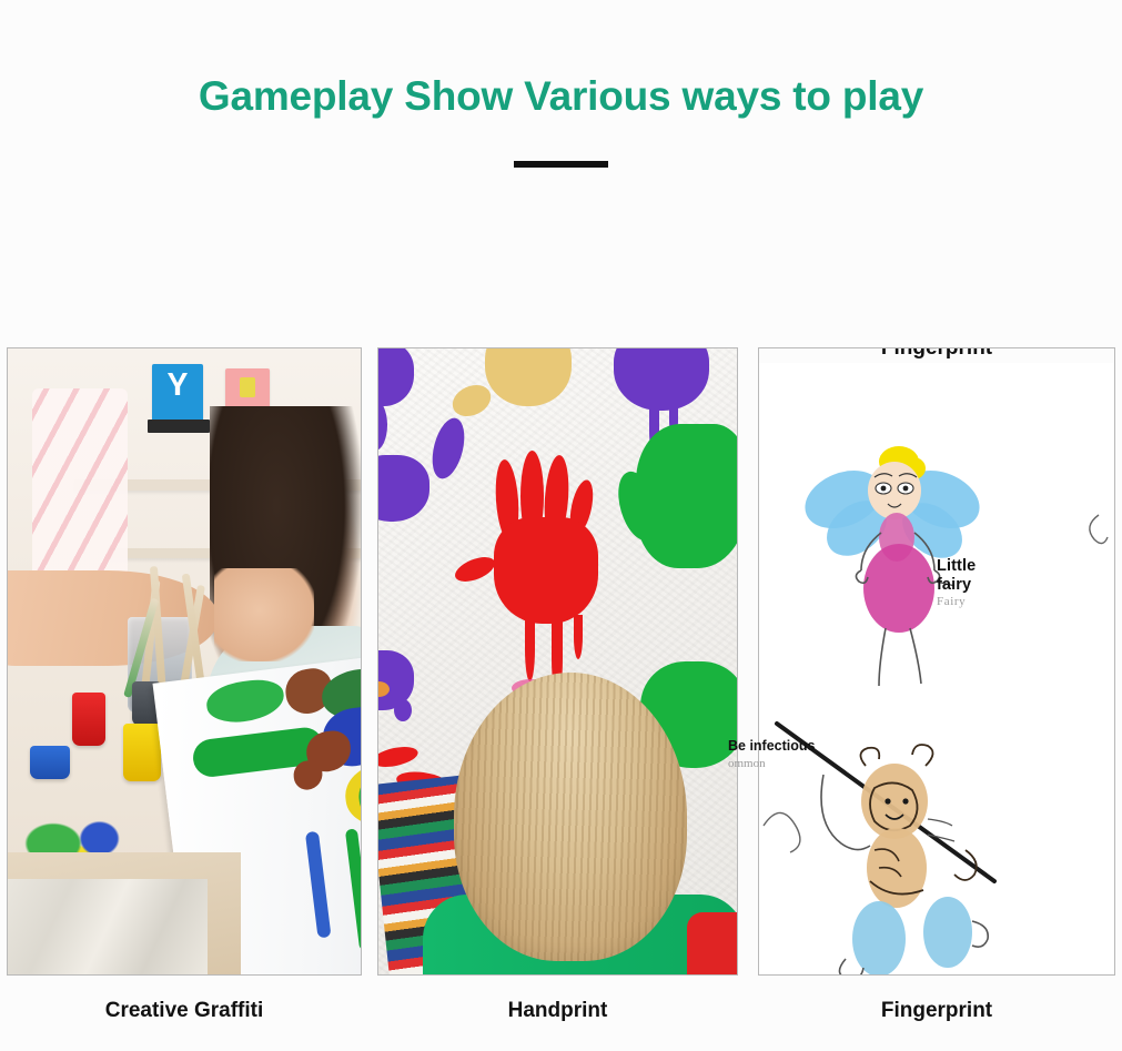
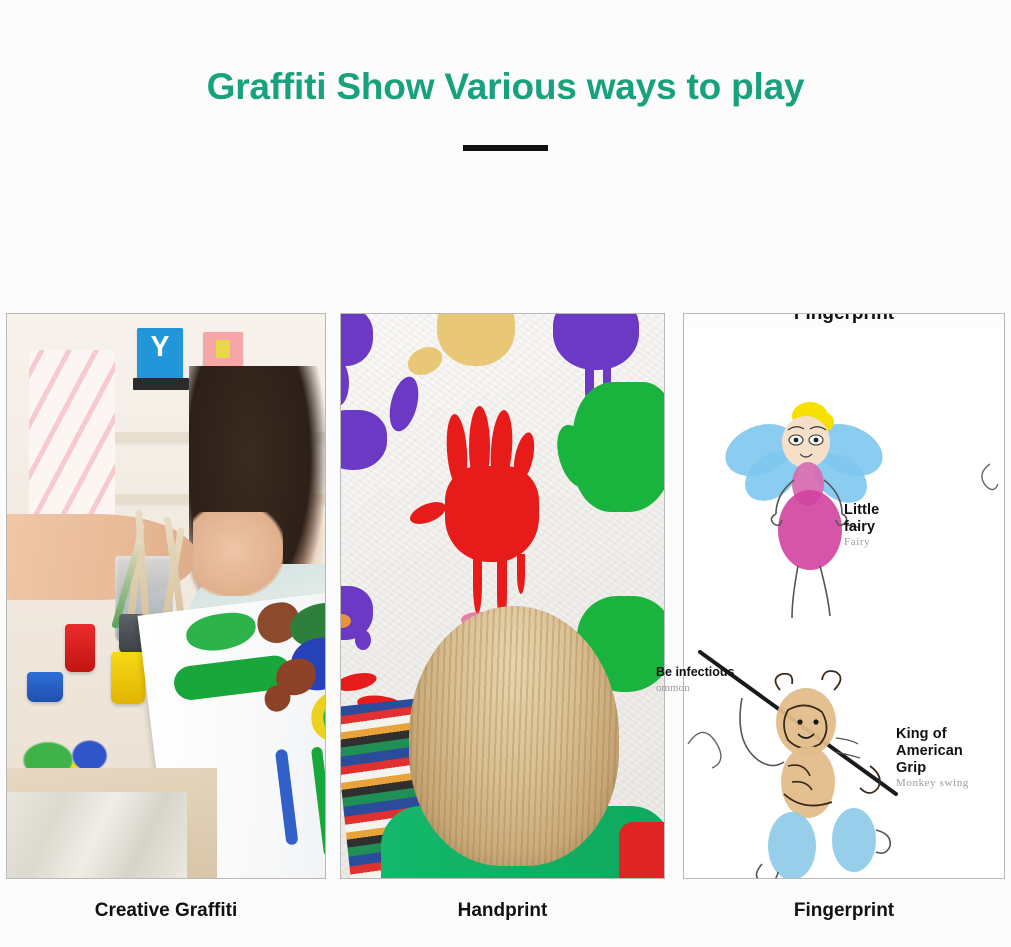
- Gameplay Show Various ways to play
+ Graffiti Show Various ways to play
  Little
  fairy
  Fairy
+ King of
+ American
+ Grip
+ Monkey swing
  Fingerprint
  Be infectious
  ommon
  Creative Graffiti
  Handprint
  Fingerprint
